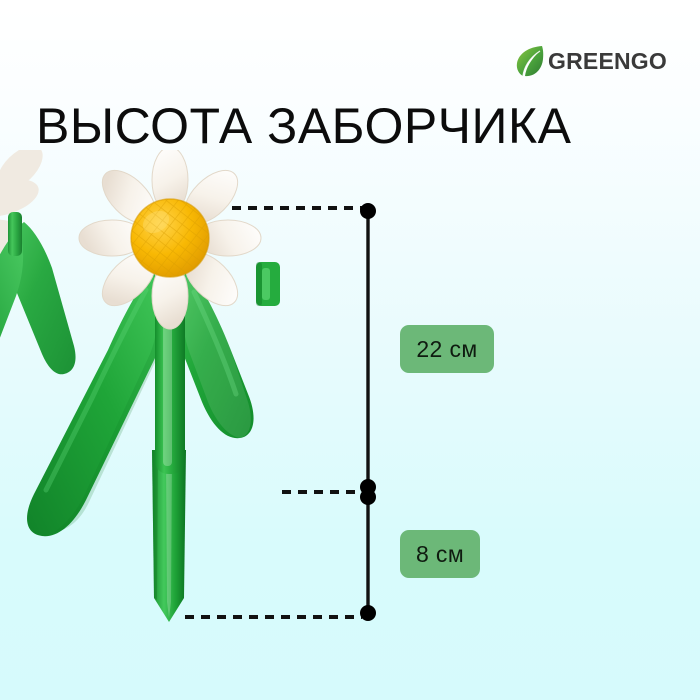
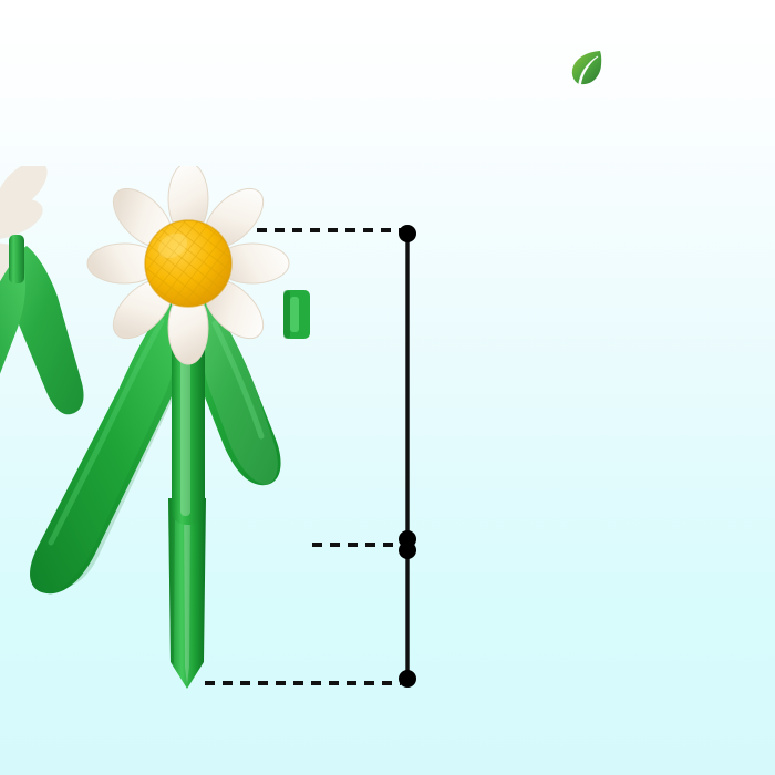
- 22 см
- 8 см
- ВЫСОТА ЗАБОРЧИКА
- GREENGO
